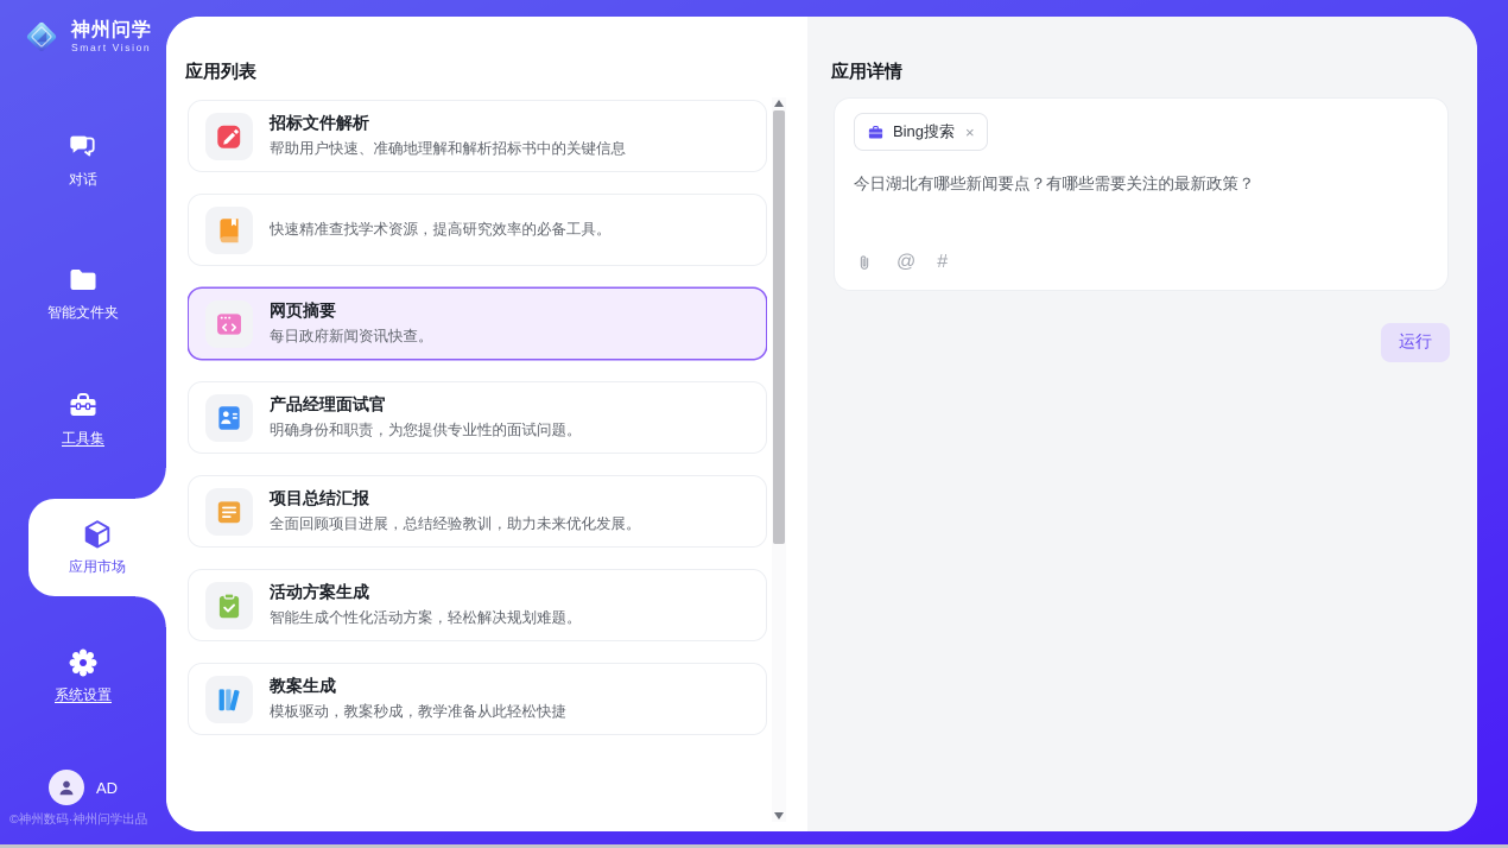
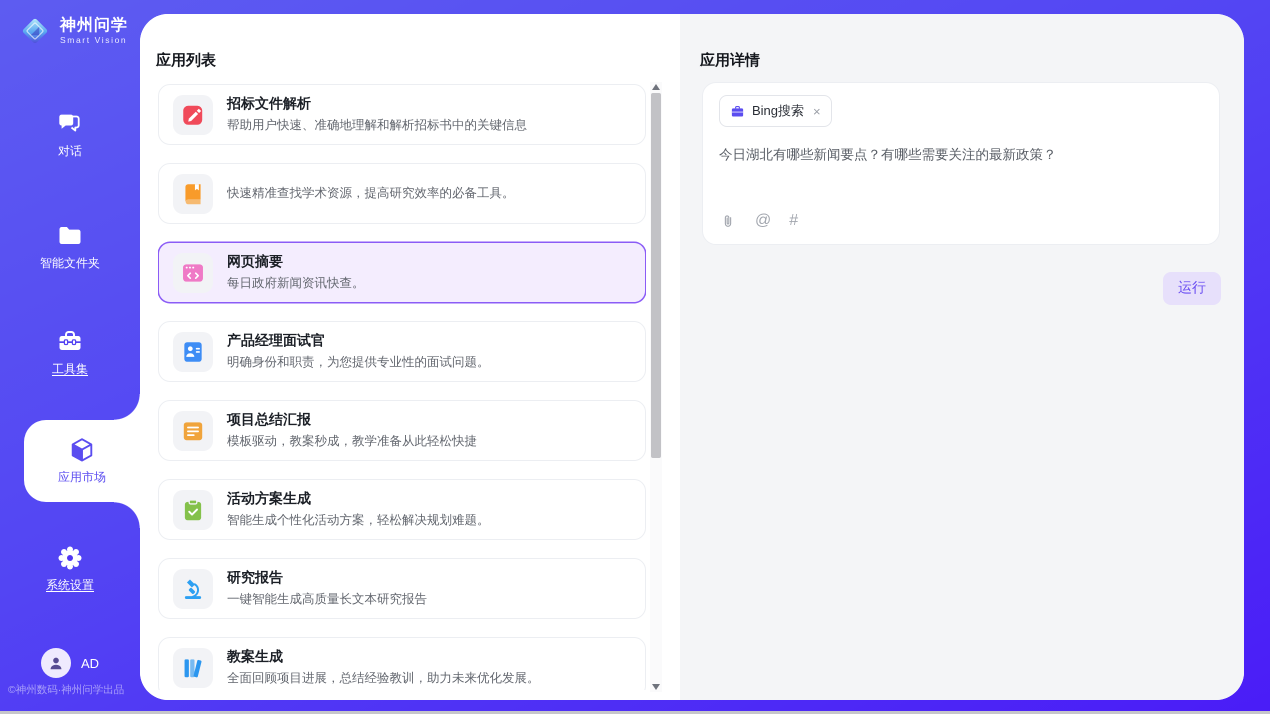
  神州问学
  Smart Vision
  对话
  智能文件夹
  工具集
  应用市场
  系统设置
  AD
  ©神州数码·神州问学出品
  应用列表
  招标文件解析
  帮助用户快速、准确地理解和解析招标书中的关键信息
  快速精准查找学术资源，提高研究效率的必备工具。
  网页摘要
  每日政府新闻资讯快查。
  产品经理面试官
  明确身份和职责，为您提供专业性的面试问题。
  项目总结汇报
- 全面回顾项目进展，总结经验教训，助力未来优化发展。
+ 模板驱动，教案秒成，教学准备从此轻松快捷
  活动方案生成
  智能生成个性化活动方案，轻松解决规划难题。
+ 研究报告
+ 一键智能生成高质量长文本研究报告
  教案生成
- 模板驱动，教案秒成，教学准备从此轻松快捷
+ 全面回顾项目进展，总结经验教训，助力未来优化发展。
  应用详情
  Bing搜索
  ×
  今日湖北有哪些新闻要点？有哪些需要关注的最新政策？
  @
  #
  运行
